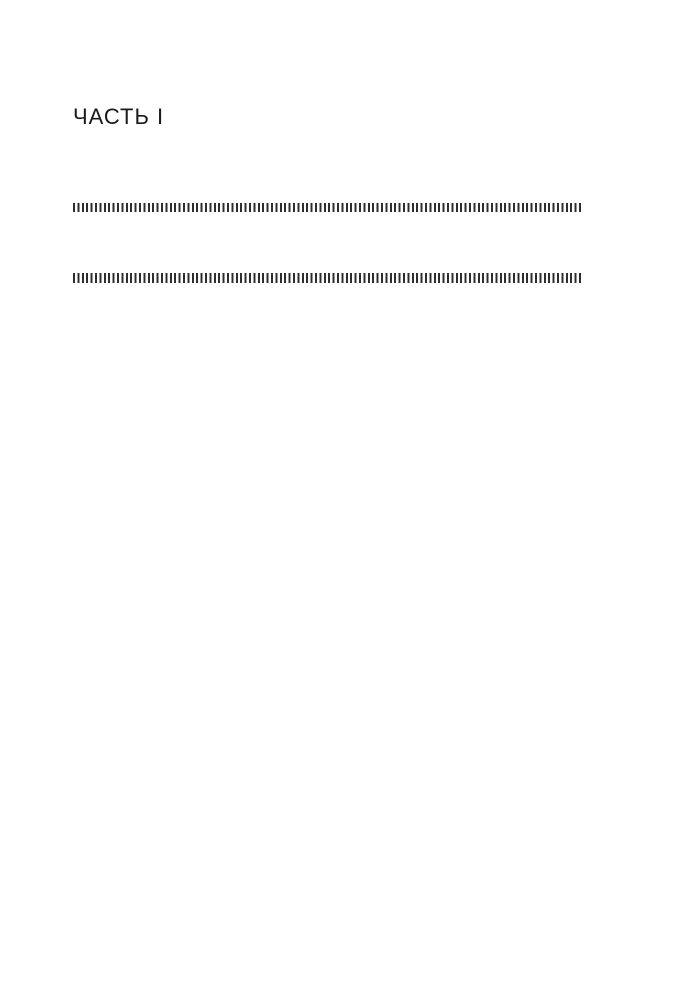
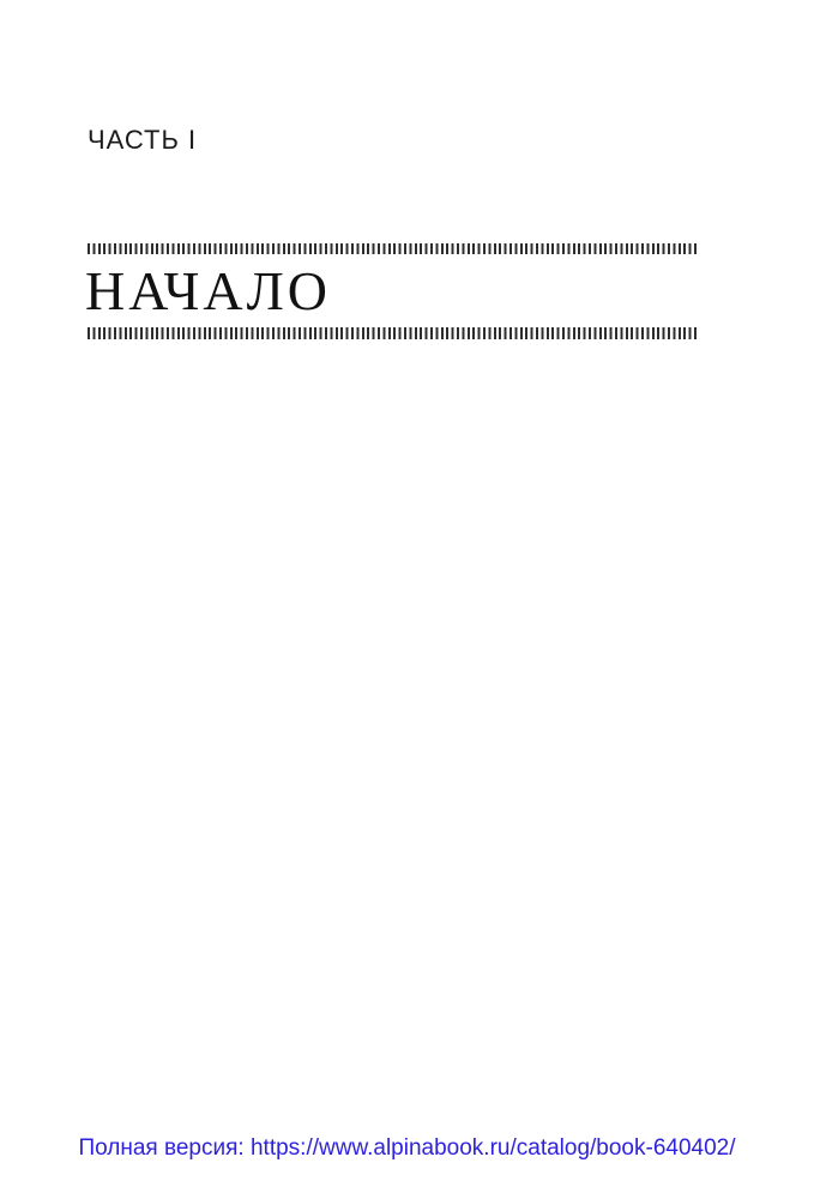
  ЧАСТЬ I
+ НАЧАЛО
+ Полная версия: https://www.alpinabook.ru/catalog/book-640402/
